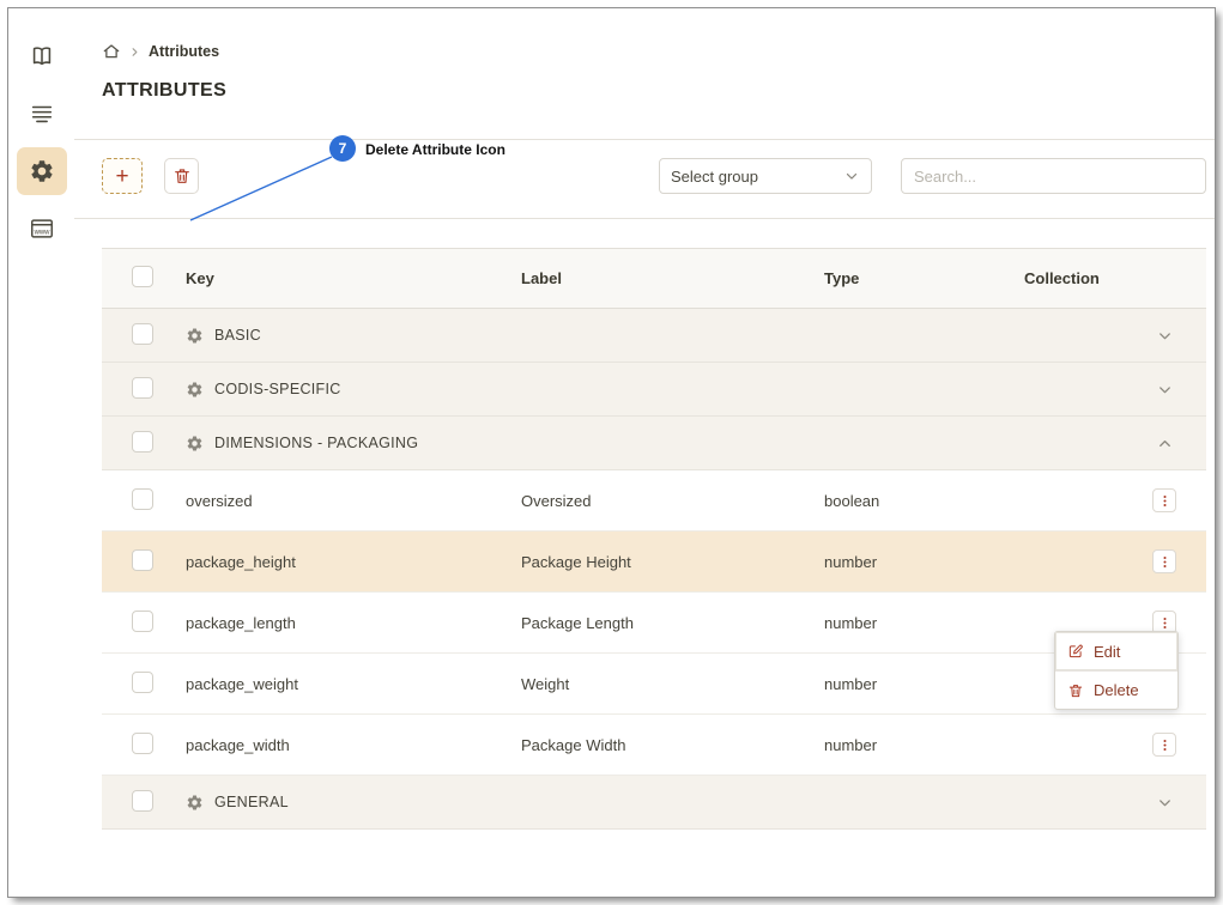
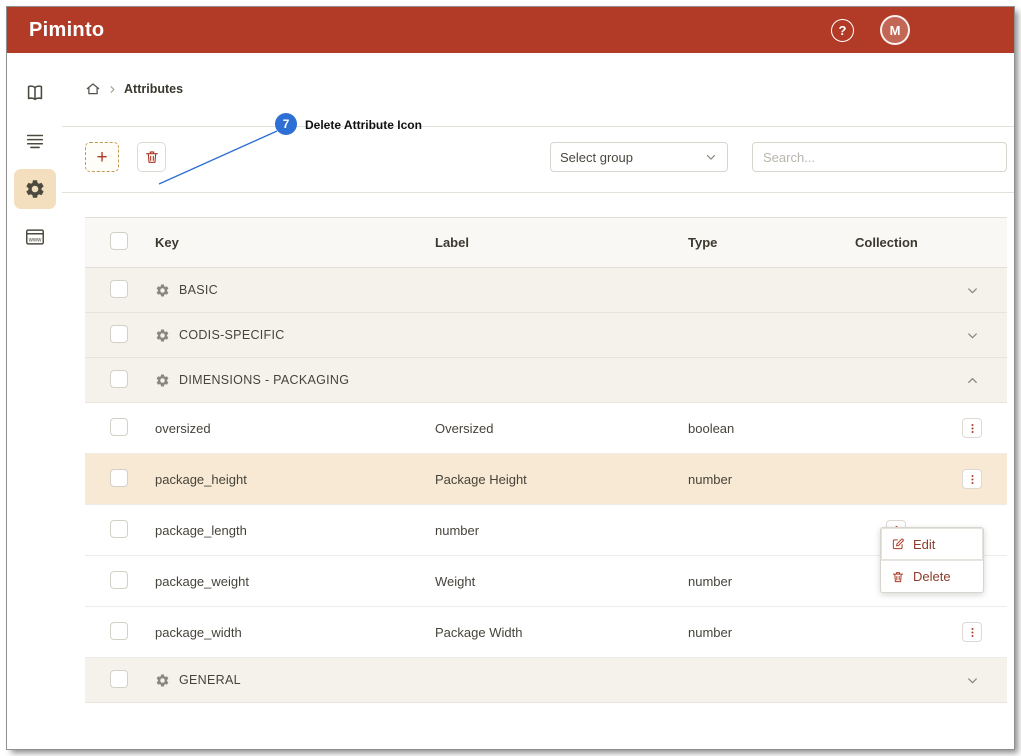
+ Piminto
+ ?
+ M
  Attributes
- ATTRIBUTES
  +
  Select group
  Search...
  Key
  Label
  Type
  Collection
  BASIC
  CODIS-SPECIFIC
  DIMENSIONS - PACKAGING
  oversized
  Oversized
  boolean
  package_height
  Package Height
  number
  package_length
- Package Length
  number
  package_weight
  Weight
  number
  package_width
  Package Width
  number
  GENERAL
  Edit
  Delete
  7
  Delete Attribute Icon
